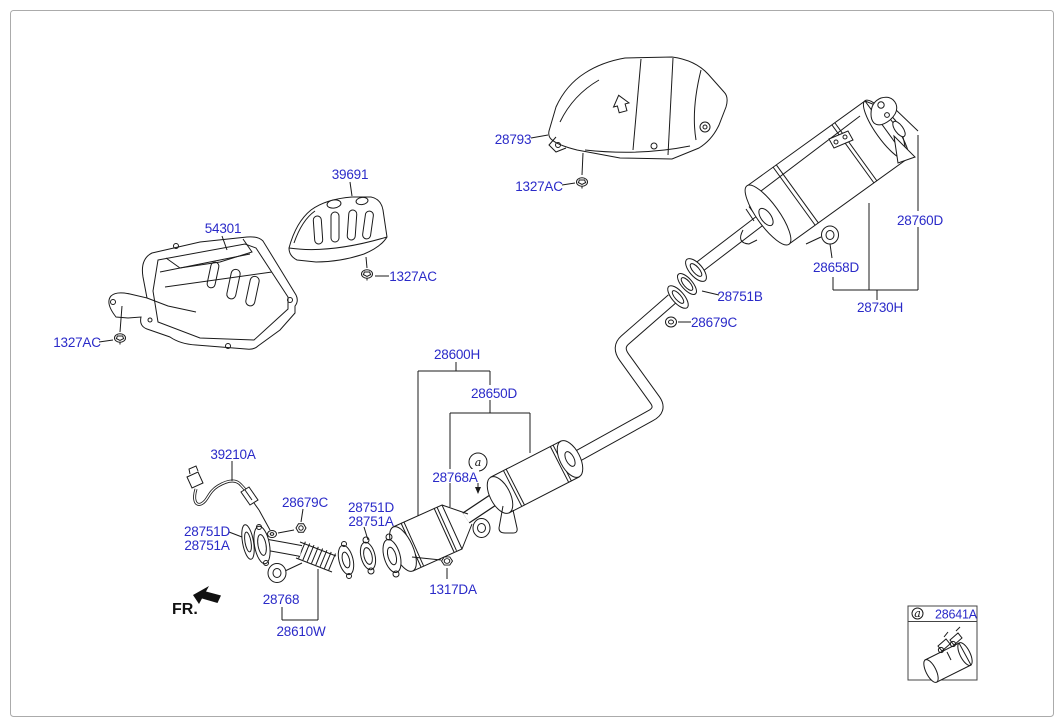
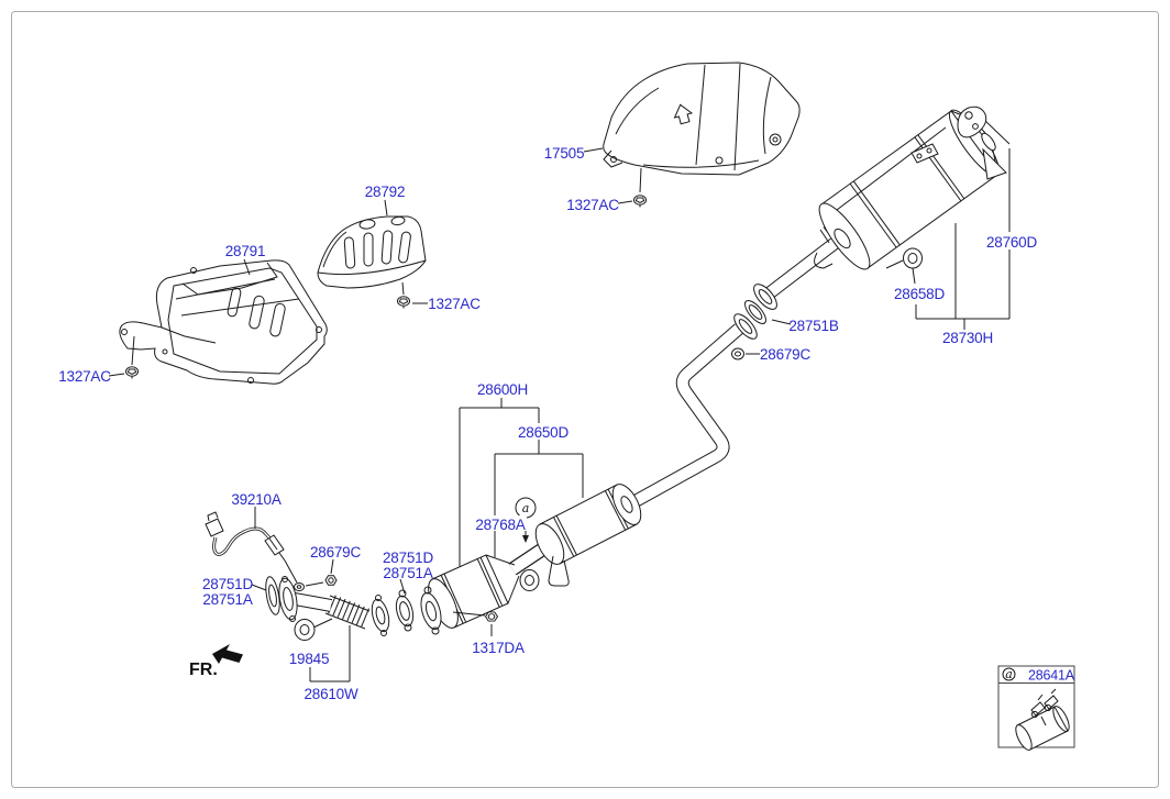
  a
  FR.
  a
  28641A
- 54301
+ 28791
- 39691
+ 28792
- 28793
+ 17505
  1327AC
  1327AC
  1327AC
  28760D
  28658D
  28730H
  28751B
  28679C
  28600H
  28650D
  28768A
  39210A
  28679C
  28751D
  28751A
  28751D
  28751A
- 28768
+ 19845
  28610W
  1317DA
